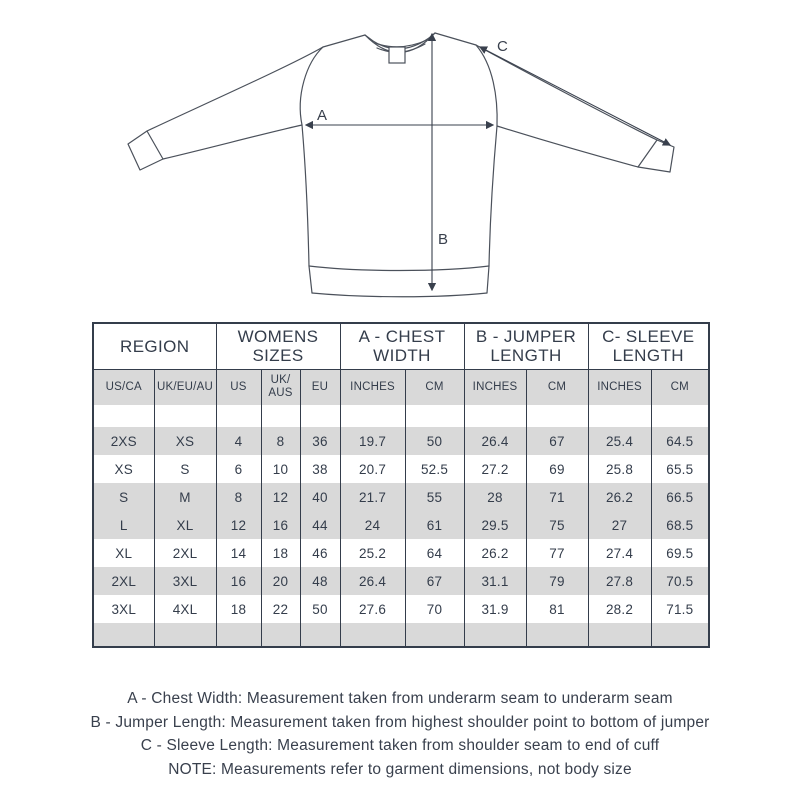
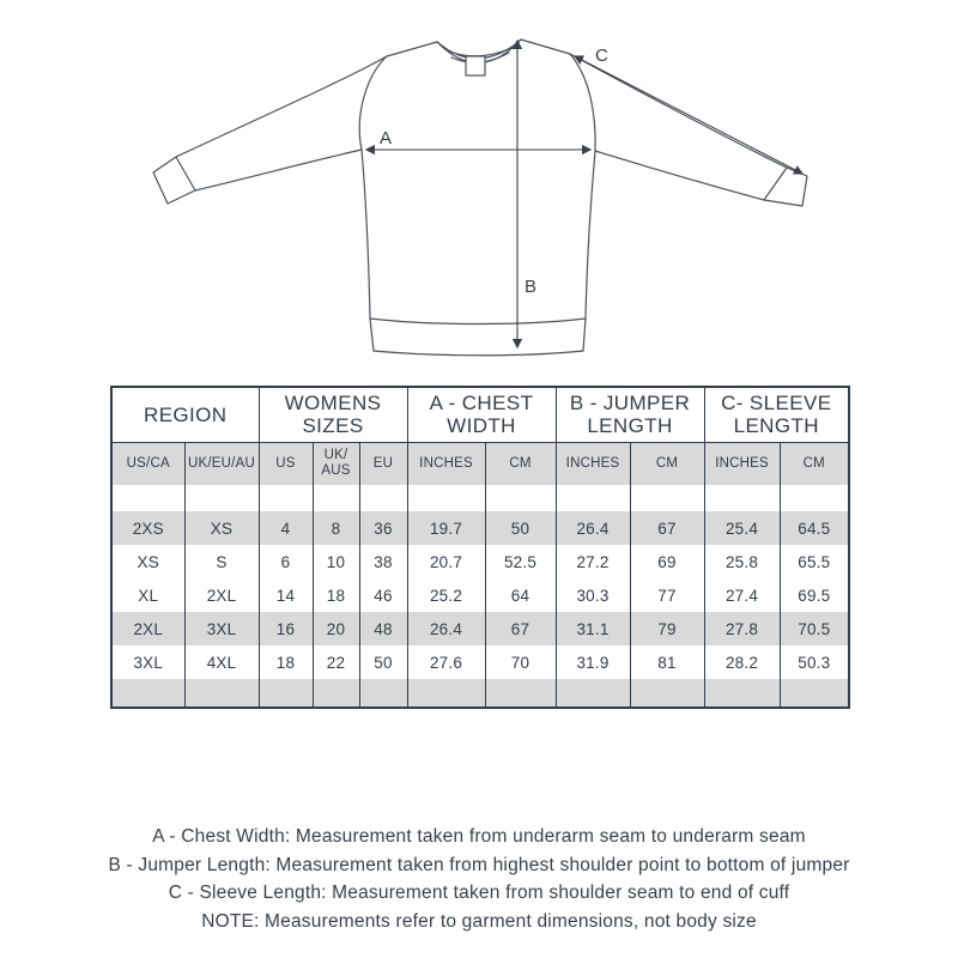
  A
  B
  C
  REGION	WOMENS SIZES	A - CHEST WIDTH	B - JUMPER LENGTH	C- SLEEVE LENGTH
  US/CA	UK/EU/AU	US	UK/ AUS	EU	INCHES	CM	INCHES	CM	INCHES	CM
  2XS	XS	4	8	36	19.7	50	26.4	67	25.4	64.5
  XS	S	6	10	38	20.7	52.5	27.2	69	25.8	65.5
- S	M	8	12	40	21.7	55	28	71	26.2	66.5
- L	XL	12	16	44	24	61	29.5	75	27	68.5
- XL	2XL	14	18	46	25.2	64	26.2	77	27.4	69.5
+ XL	2XL	14	18	46	25.2	64	30.3	77	27.4	69.5
  2XL	3XL	16	20	48	26.4	67	31.1	79	27.8	70.5
- 3XL	4XL	18	22	50	27.6	70	31.9	81	28.2	71.5
+ 3XL	4XL	18	22	50	27.6	70	31.9	81	28.2	50.3
  A - Chest Width: Measurement taken from underarm seam to underarm seam
  B - Jumper Length: Measurement taken from highest shoulder point to bottom of jumper
  C - Sleeve Length: Measurement taken from shoulder seam to end of cuff
  NOTE: Measurements refer to garment dimensions, not body size
